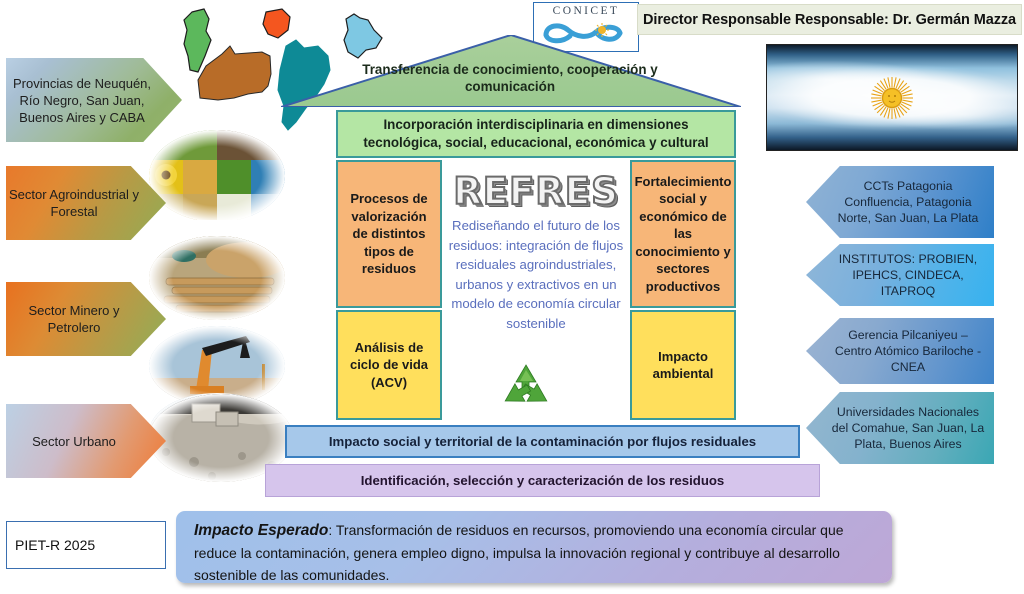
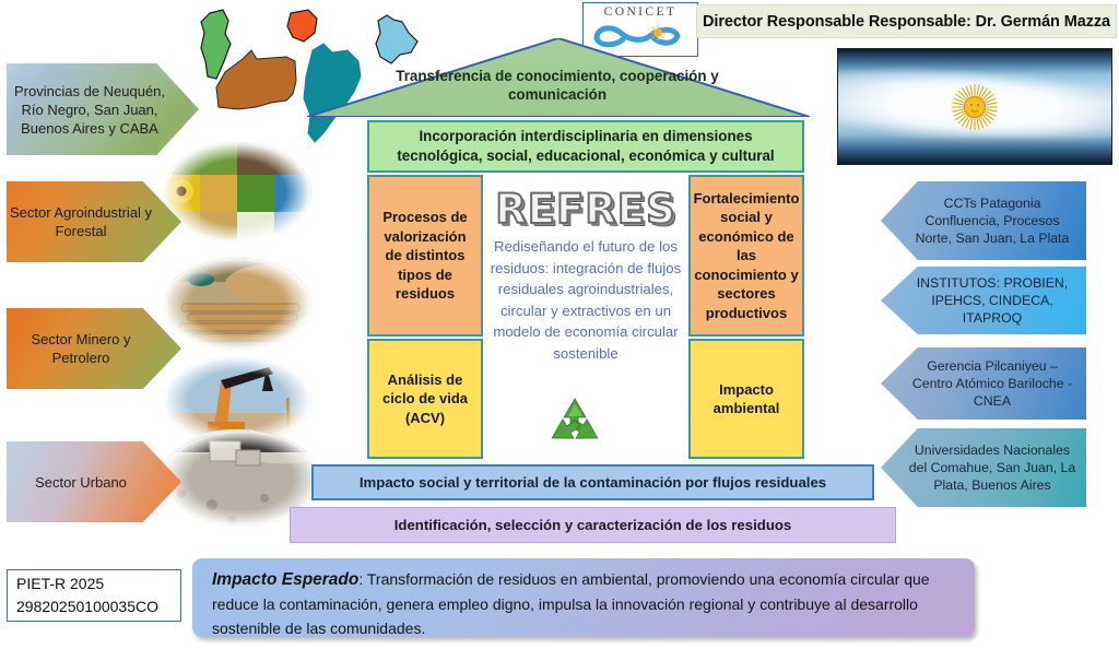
  CONICET
  Director Responsable Responsable: Dr. Germán Mazza
  Provincias de Neuquén, Río Negro, San Juan, Buenos Aires y CABA
  Sector Agroindustrial y Forestal
  Sector Minero y Petrolero
  Sector Urbano
  Transferencia de conocimiento, cooperación y comunicación
  Incorporación interdisciplinaria en dimensiones tecnológica, social, educacional, económica y cultural
  Procesos de valorización de distintos tipos de residuos
  Análisis de ciclo de vida (ACV)
  Fortalecimiento social y económico de las conocimiento y sectores productivos
  Impacto ambiental
  REFRES
- Rediseñando el futuro de los residuos: integración de flujos residuales agroindustriales, urbanos y extractivos en un modelo de economía circular sostenible
+ Rediseñando el futuro de los residuos: integración de flujos residuales agroindustriales, circular y extractivos en un modelo de economía circular sostenible
  Impacto social y territorial de la contaminación por flujos residuales
  Identificación, selección y caracterización de los residuos
- CCTs Patagonia Confluencia, Patagonia Norte, San Juan, La Plata
+ CCTs Patagonia Confluencia, Procesos Norte, San Juan, La Plata
  INSTITUTOS: PROBIEN, IPEHCS, CINDECA, ITAPROQ
  Gerencia Pilcaniyeu – Centro Atómico Bariloche -CNEA
  Universidades Nacionales del Comahue, San Juan, La Plata, Buenos Aires
  PIET-R 2025
+ 29820250100035CO
- Impacto Esperado: Transformación de residuos en recursos, promoviendo una economía circular que reduce la contaminación, genera empleo digno, impulsa la innovación regional y contribuye al desarrollo sostenible de las comunidades.
+ Impacto Esperado: Transformación de residuos en ambiental, promoviendo una economía circular que reduce la contaminación, genera empleo digno, impulsa la innovación regional y contribuye al desarrollo sostenible de las comunidades.
